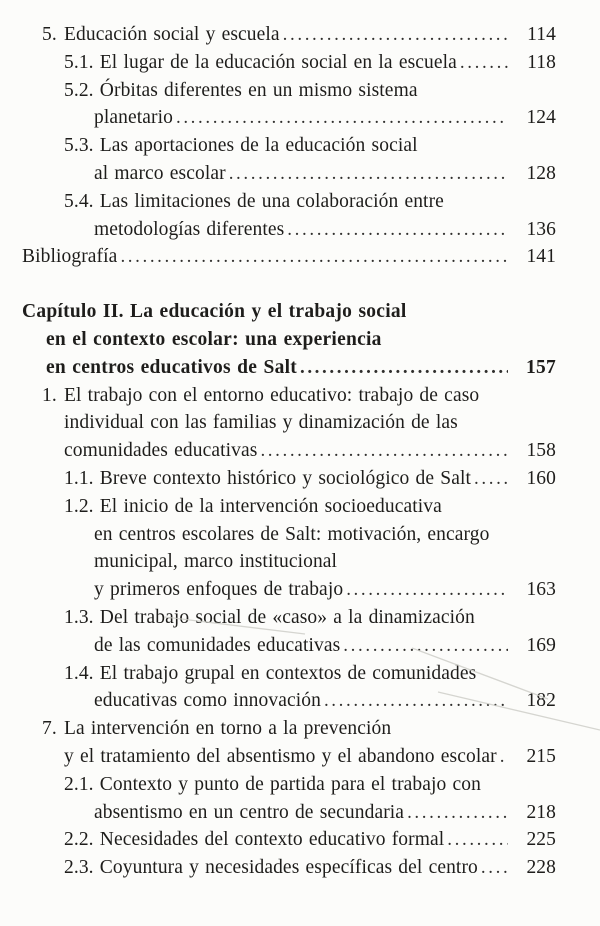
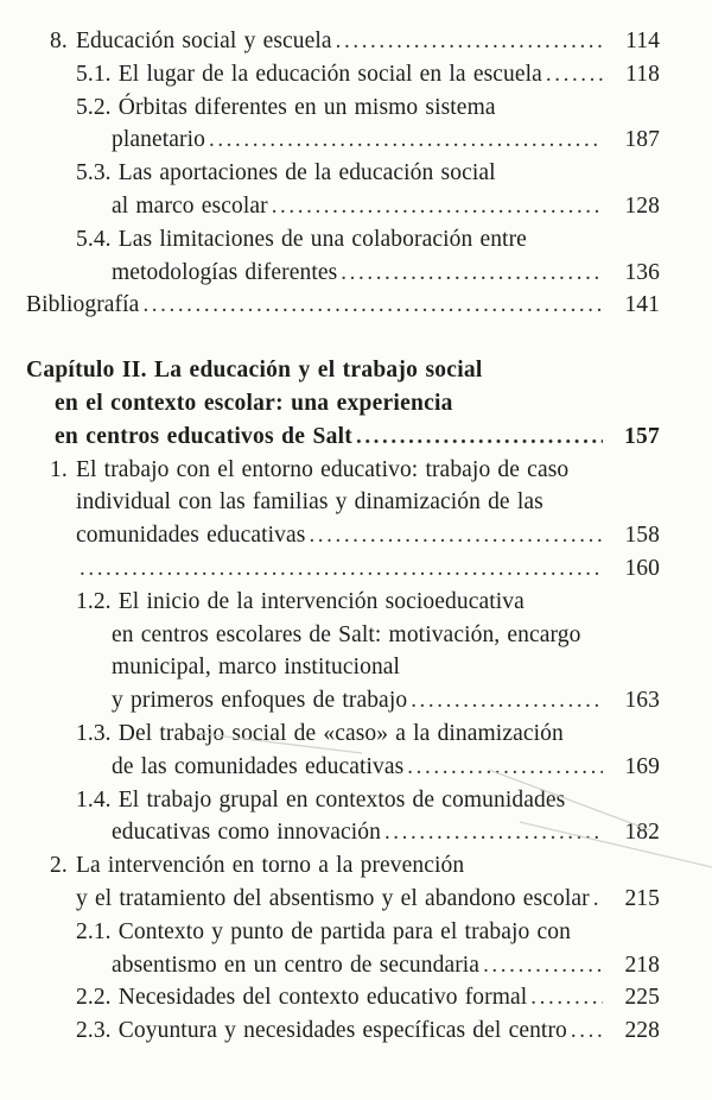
- 5.
+ 8.
  Educación social y escuela
  114
  5.1. El lugar de la educación social en la escuela
  118
  5.2. Órbitas diferentes en un mismo sistema
  planetario
- 124
+ 187
  5.3. Las aportaciones de la educación social
  al marco escolar
  128
  5.4. Las limitaciones de una colaboración entre
  metodologías diferentes
  136
  Bibliografía
  141
  Capítulo II. La educación y el trabajo social
  en el contexto escolar: una experiencia
  en centros educativos de Salt
  157
  1.
  El trabajo con el entorno educativo: trabajo de caso
  individual con las familias y dinamización de las
  comunidades educativas
  158
- 1.1. Breve contexto histórico y sociológico de Salt
  160
  1.2. El inicio de la intervención socioeducativa
  en centros escolares de Salt: motivación, encargo
  municipal, marco institucional
  y primeros enfoques de trabajo
  163
  1.3. Del trabajo social de «caso» a la dinamización
  de las comunidades educativas
  169
  1.4. El trabajo grupal en contextos de comunidades
  educativas como innovación
  182
- 7.
+ 2.
  La intervención en torno a la prevención
  y el tratamiento del absentismo y el abandono escolar
  215
  2.1. Contexto y punto de partida para el trabajo con
  absentismo en un centro de secundaria
  218
  2.2. Necesidades del contexto educativo formal
  225
  2.3. Coyuntura y necesidades específicas del centro
  228
